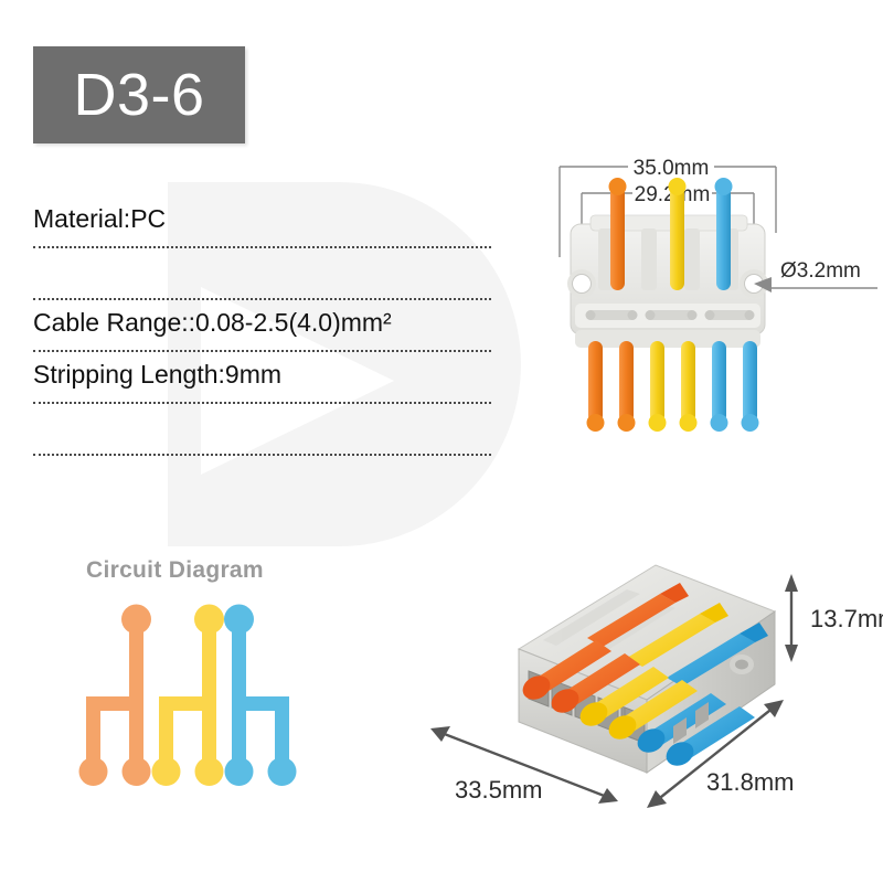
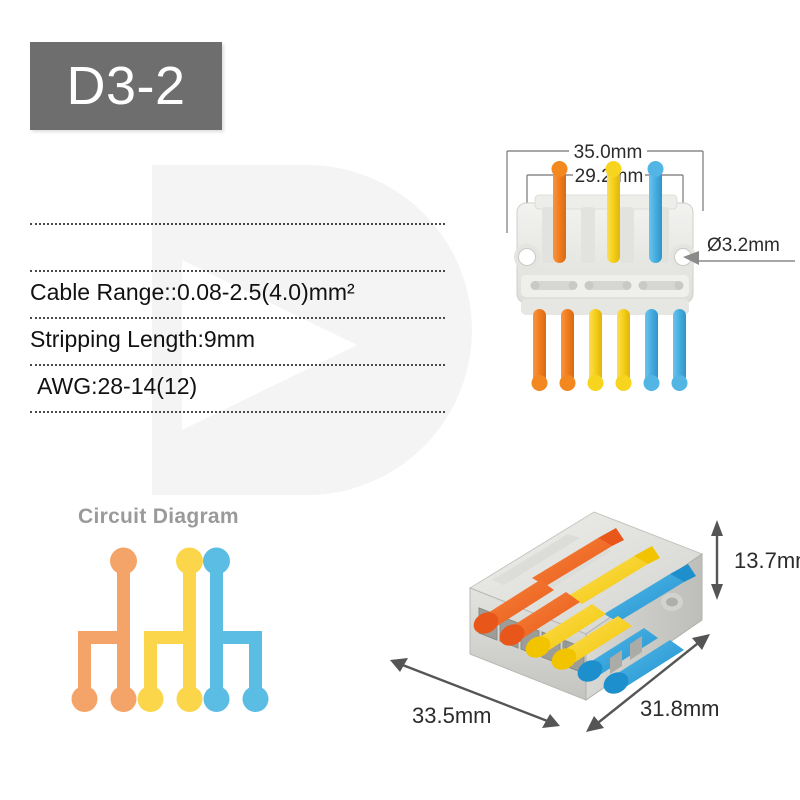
- D3-6
+ D3-2
- Material:PC
  Cable Range::0.08-2.5(4.0)mm²
  Stripping Length:9mm
+ AWG:28-14(12)
  Circuit Diagram
  35.0mm
  29.2m
  Ø3.2mm
  13.7m
  33.5mm
  31.8mm
